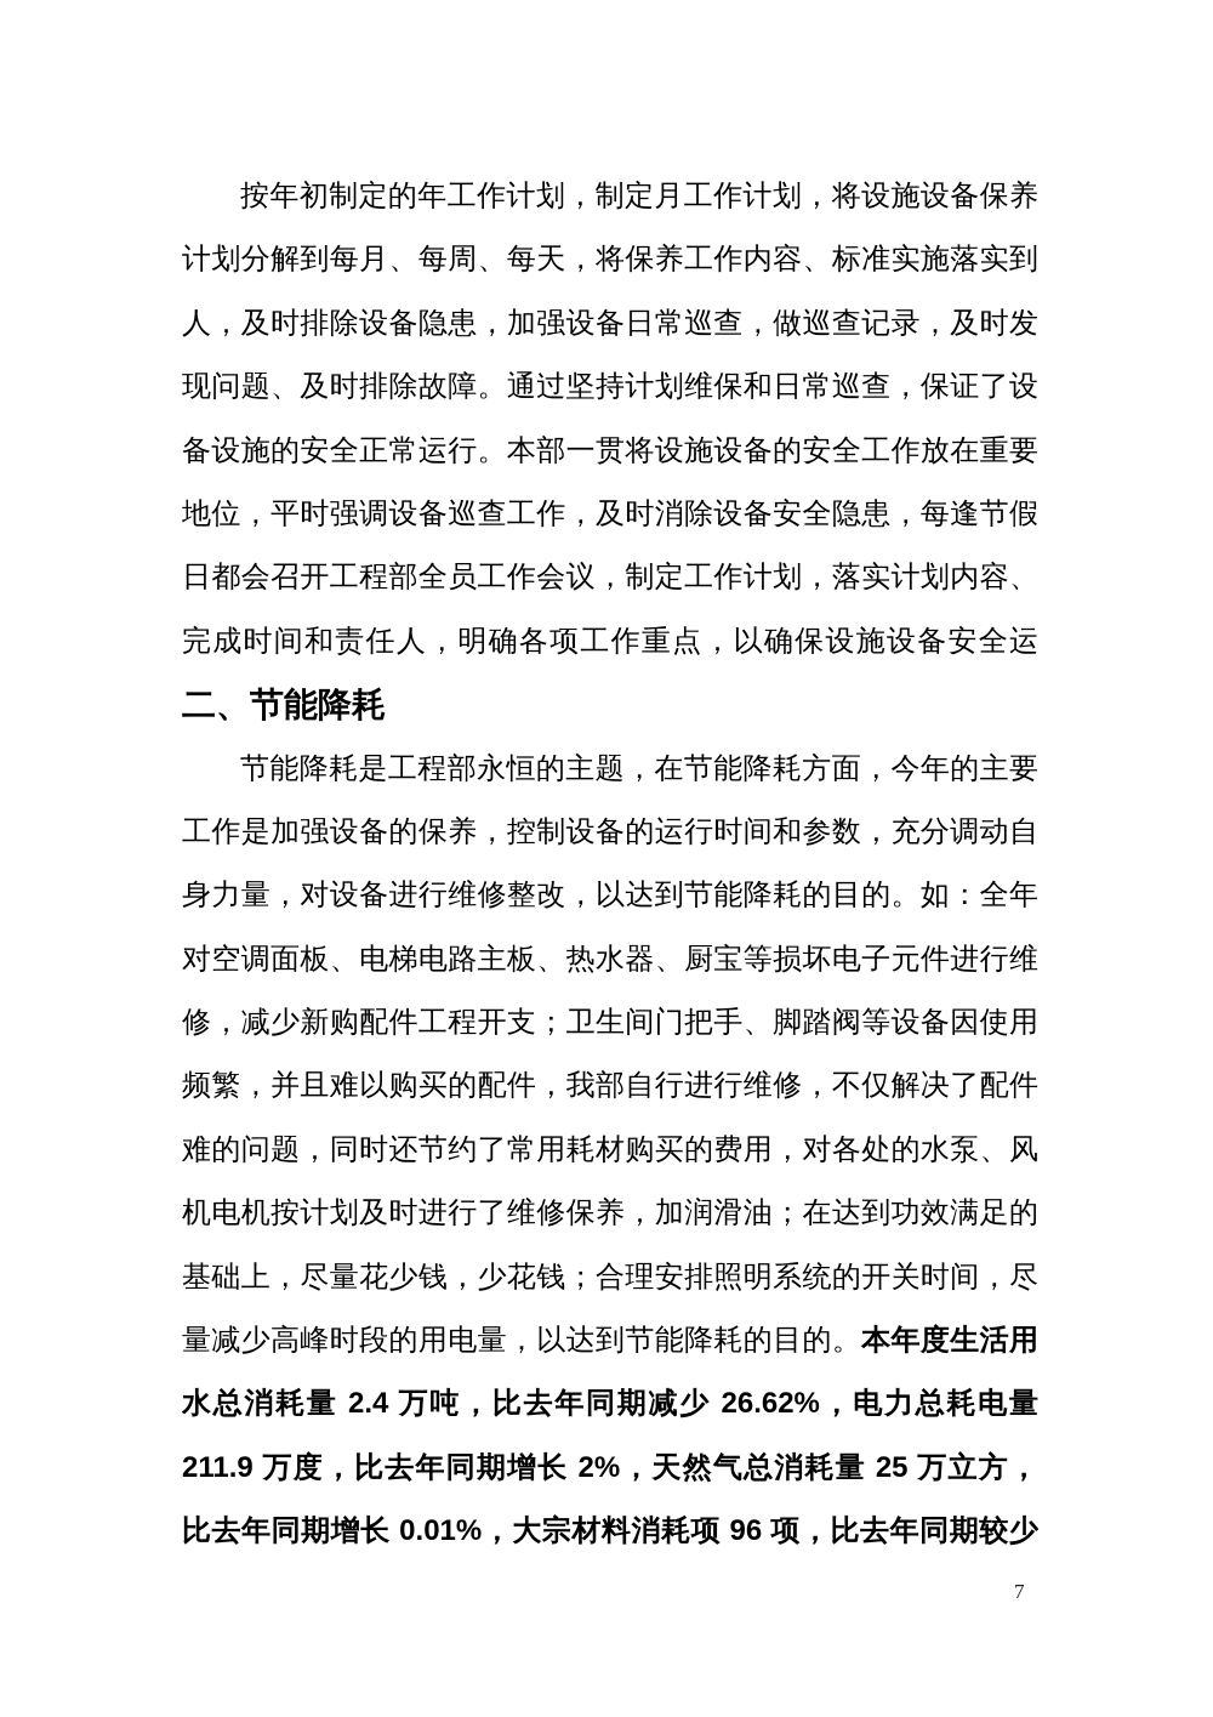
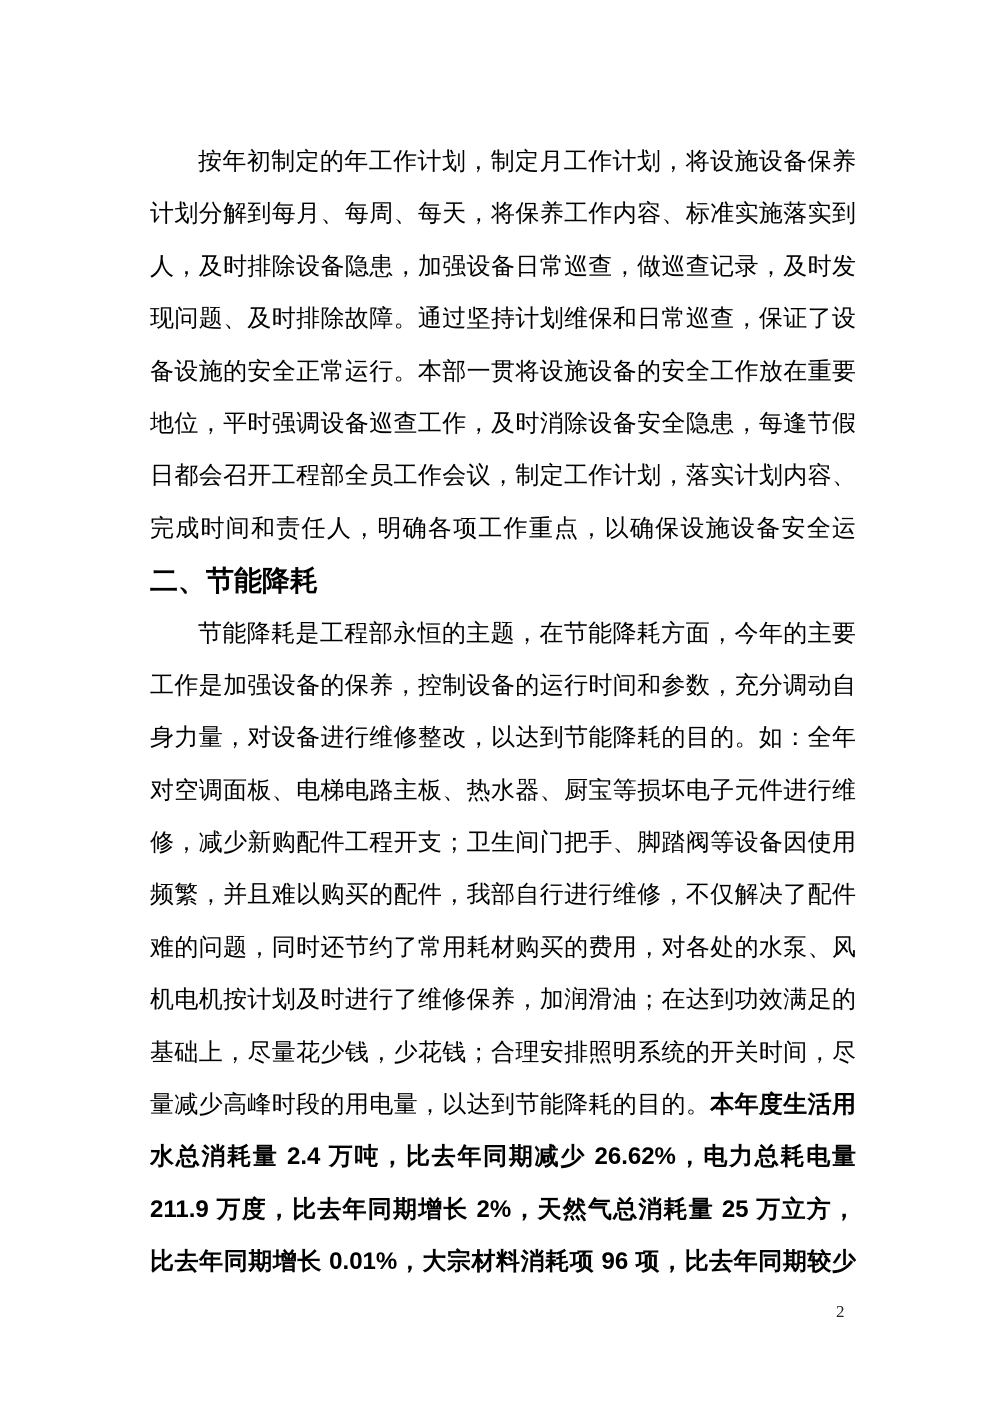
  按年初制定的年工作计划，制定月工作计划，将设施设备保养
  计划分解到每月、每周、每天，将保养工作内容、标准实施落实到
  人，及时排除设备隐患，加强设备日常巡查，做巡查记录，及时发
  现问题、及时排除故障。通过坚持计划维保和日常巡查，保证了设
  备设施的安全正常运行。本部一贯将设施设备的安全工作放在重要
  地位，平时强调设备巡查工作，及时消除设备安全隐患，每逢节假
  日都会召开工程部全员工作会议，制定工作计划，落实计划内容、
  完成时间和责任人，明确各项工作重点，以确保设施设备安全运
  二、节能降耗
  节能降耗是工程部永恒的主题，在节能降耗方面，今年的主要
  工作是加强设备的保养，控制设备的运行时间和参数，充分调动自
  身力量，对设备进行维修整改，以达到节能降耗的目的。如：全年
  对空调面板、电梯电路主板、热水器、厨宝等损坏电子元件进行维
  修，减少新购配件工程开支；卫生间门把手、脚踏阀等设备因使用
  频繁，并且难以购买的配件，我部自行进行维修，不仅解决了配件
  难的问题，同时还节约了常用耗材购买的费用，对各处的水泵、风
  机电机按计划及时进行了维修保养，加润滑油；在达到功效满足的
  基础上，尽量花少钱，少花钱；合理安排照明系统的开关时间，尽
  量减少高峰时段的用电量，以达到节能降耗的目的。本年度生活用
  水总消耗量 2.4 万吨，比去年同期减少 26.62%，电力总耗电量
  211.9 万度，比去年同期增长 2%，天然气总消耗量 25 万立方，
  比去年同期增长 0.01%，大宗材料消耗项 96 项，比去年同期较少
- 7
+ 2
